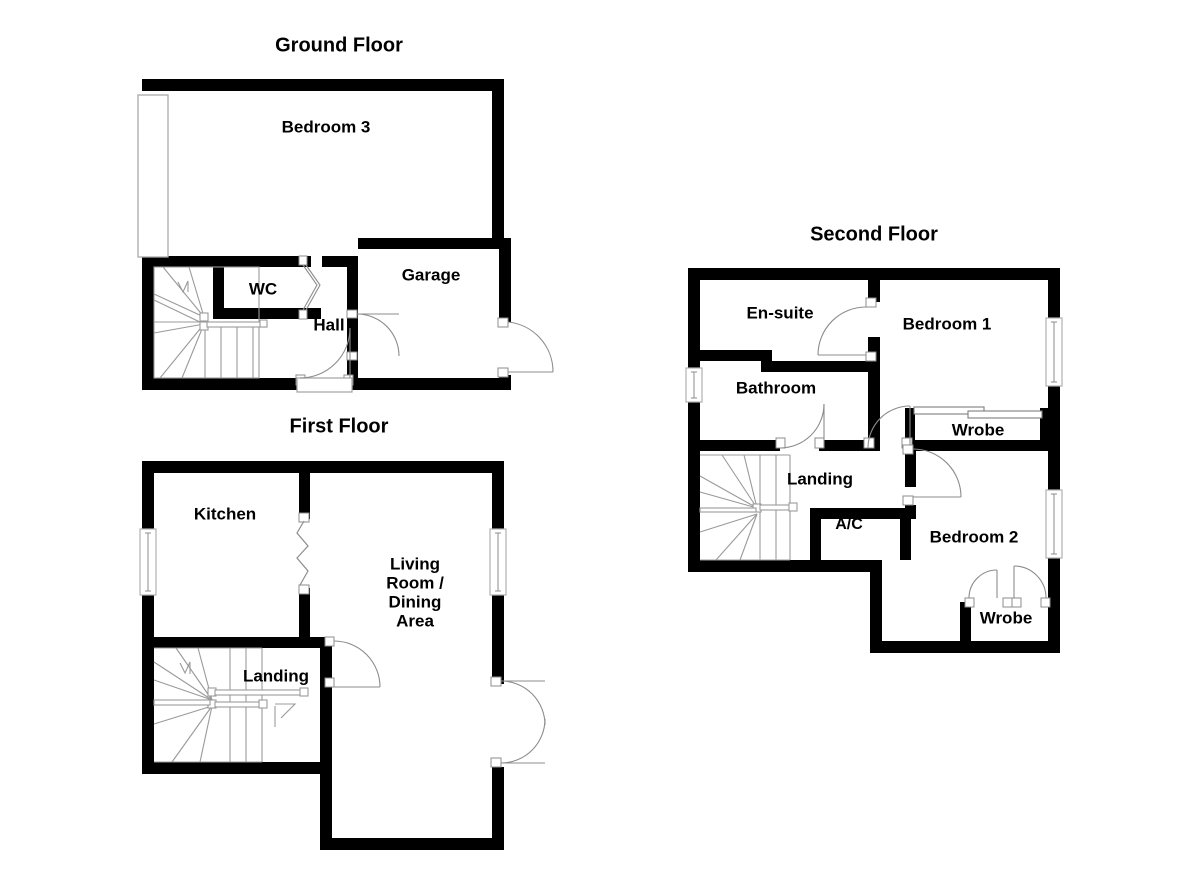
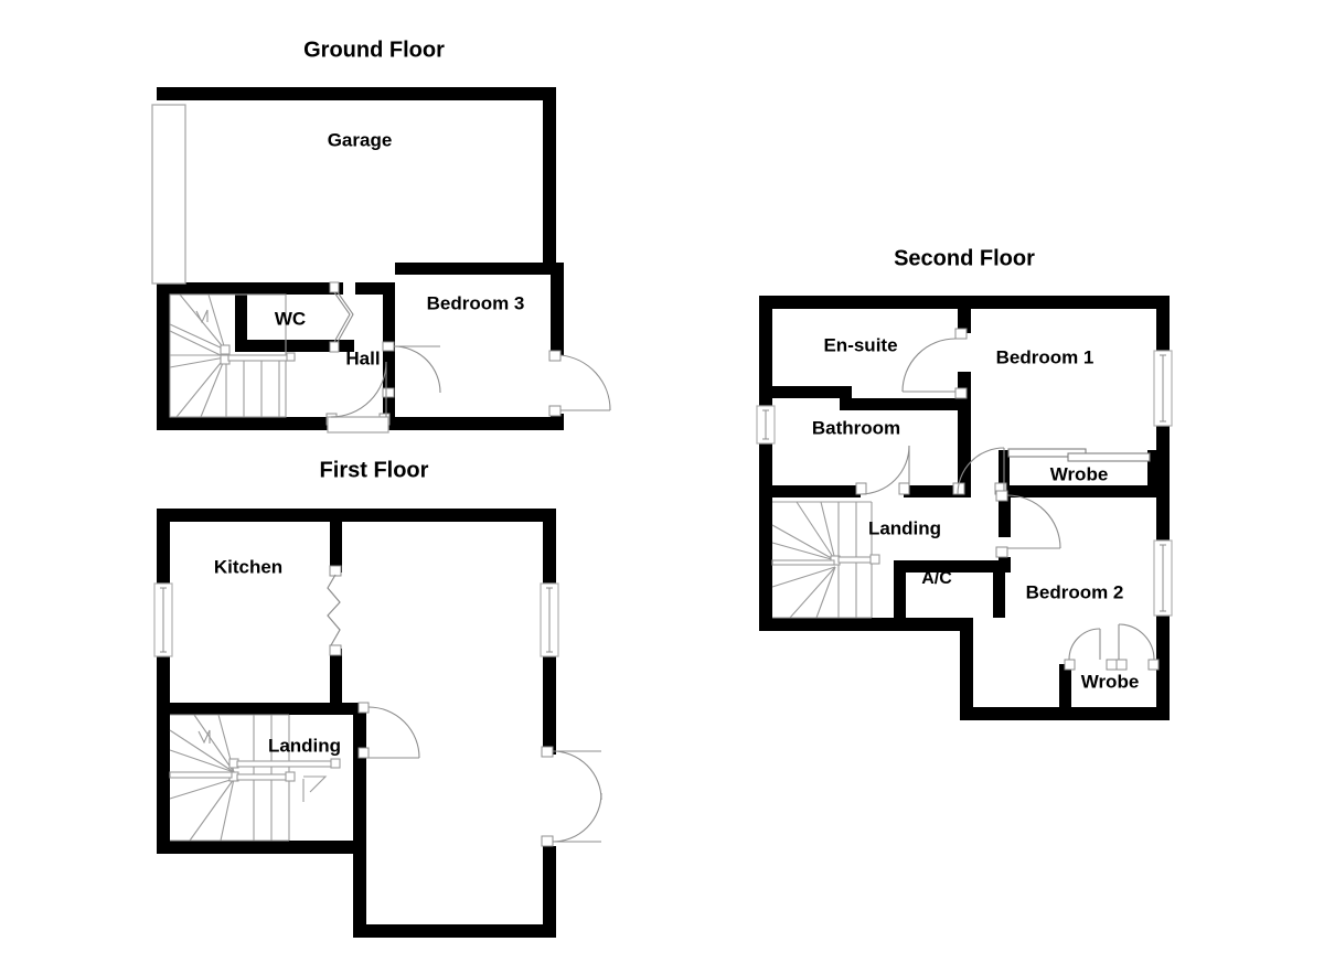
  Ground Floor
- Bedroom 3
+ Garage
  WC
  Hall
- Garage
+ Bedroom 3
  First Floor
  Kitchen
  Landing
- Living
- Room /
- Dining
- Area
  Second Floor
  En-suite
  Bedroom 1
  Bathroom
  Wrobe
  Landing
  A/C
  Bedroom 2
  Wrobe
